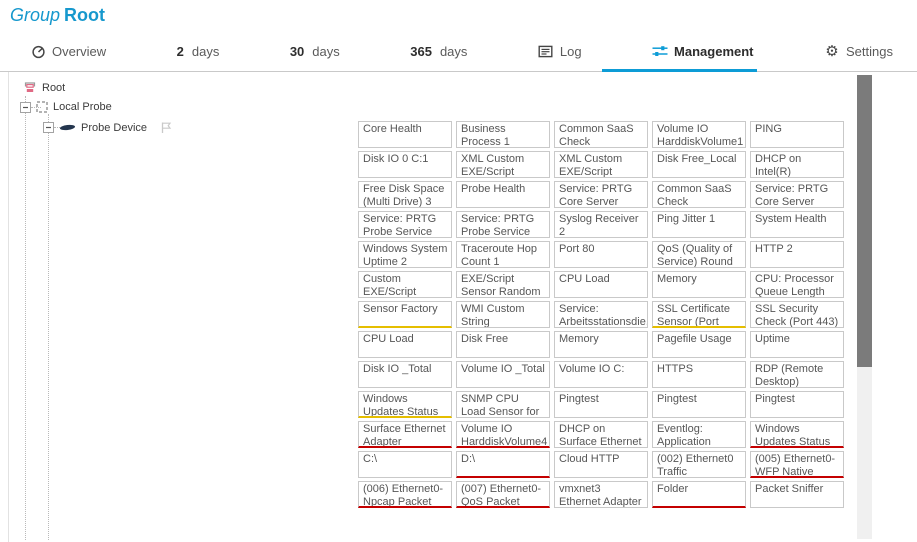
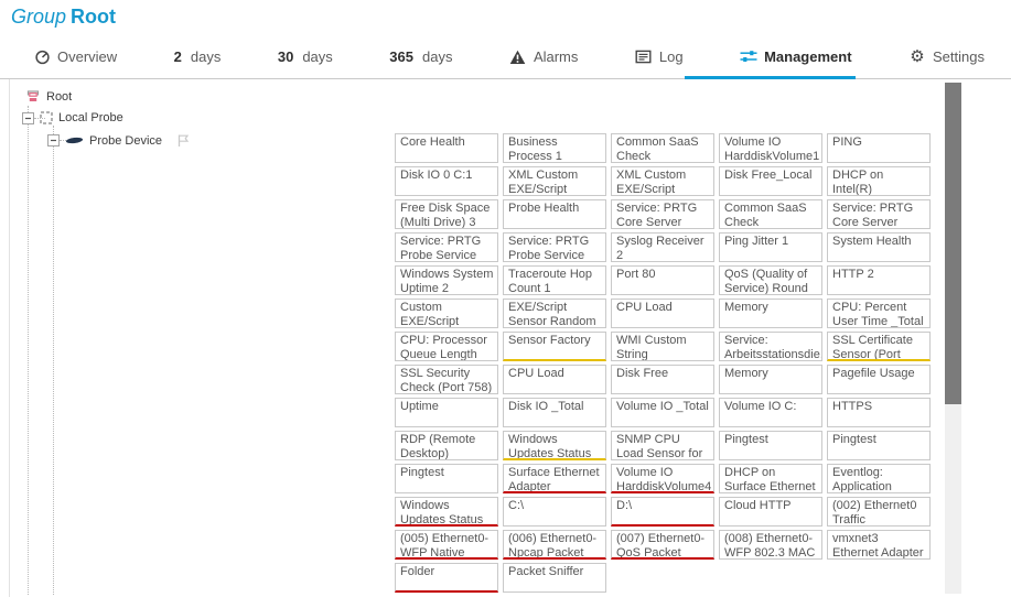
  Group Root
  Overview
  2
  days
  30
  days
  365
  days
+ Alarms
  Log
  Management
  ⚙
  Settings
  Root
  Local Probe
  Probe Device
  Core Health
  Business Process 1
  Common SaaS Check
  Volume IO HarddiskVolume1
  PING
  Disk IO 0 C:1
  XML Custom EXE/Script
  XML Custom EXE/Script
  Disk Free_Local
  Free Disk Space (Multi Drive) 3
  Probe Health
  Service: PRTG Core Server
  Common SaaS Check
  Service: PRTG Core Server
  Service: PRTG Probe Service
  Service: PRTG Probe Service
  Syslog Receiver 2
  Ping Jitter 1
  System Health
  Windows System Uptime 2
  Traceroute Hop Count 1
  Port 80
  QoS (Quality of Service) Round
  HTTP 2
  EXE/Script Sensor Random
  CPU Load
  Memory
+ CPU: Percent User Time _Total
  CPU: Processor Queue Length
  Sensor Factory
  WMI Custom String
  Service: Arbeitsstationsdie.
  SSL Certificate Sensor (Port
- SSL Security Check (Port 443)
+ SSL Security Check (Port 758)
  CPU Load
  Disk Free
  Memory
  Pagefile Usage
  Uptime
  Disk IO _Total
  Volume IO _Total
  Volume IO C:
  HTTPS
  RDP (Remote Desktop)
  Windows Updates Status
  SNMP CPU Load Sensor for
  Pingtest
  Pingtest
  Pingtest
  Surface Ethernet Adapter
  Volume IO HarddiskVolume4
  DHCP on Surface Ethernet
  Eventlog: Application
  Windows Updates Status
  C:\
  D:\
  Cloud HTTP
  (002) Ethernet0 Traffic
  (005) Ethernet0-WFP Native
  (006) Ethernet0-Npcap Packet
  (007) Ethernet0-QoS Packet
+ (008) Ethernet0-WFP 802.3 MAC
  vmxnet3 Ethernet Adapter
  Folder
  Packet Sniffer
